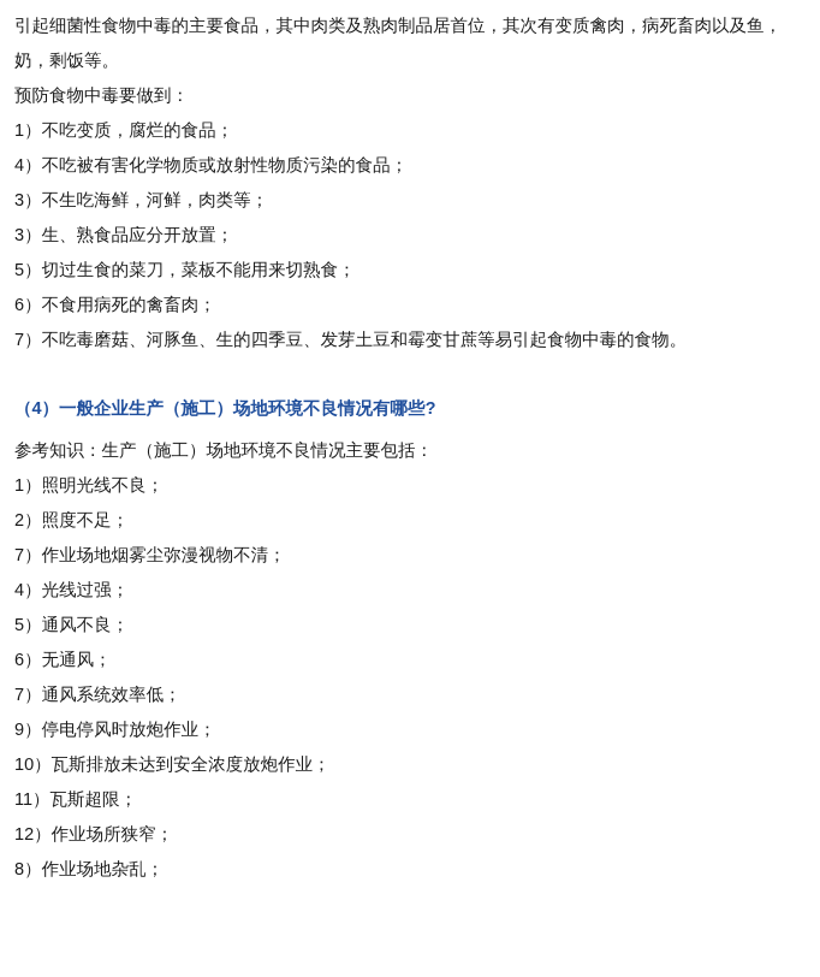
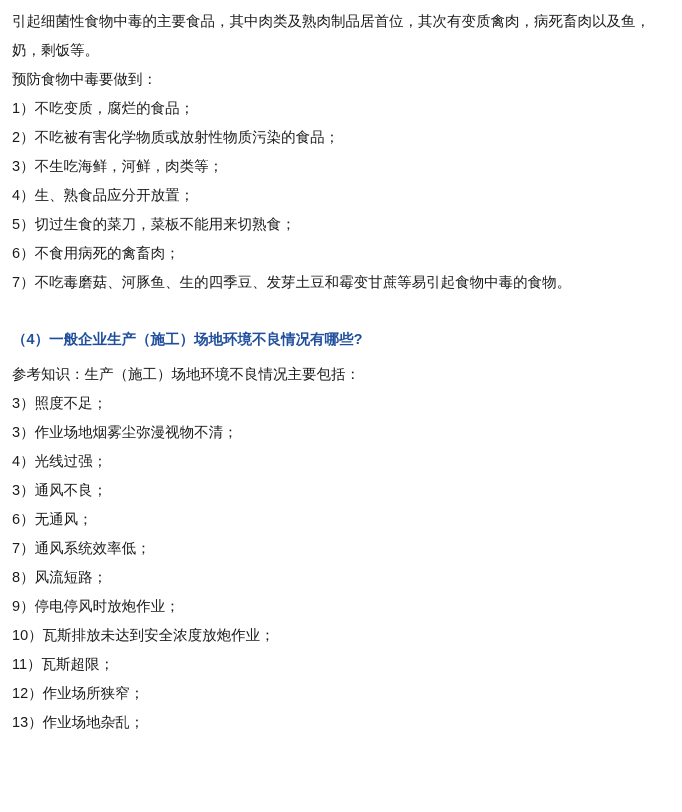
  引起细菌性食物中毒的主要食品，其中肉类及熟肉制品居首位，其次有变质禽肉，病死畜肉以及鱼，奶，剩饭等。
  预防食物中毒要做到：
  1）不吃变质，腐烂的食品；
- 4）不吃被有害化学物质或放射性物质污染的食品；
+ 2）不吃被有害化学物质或放射性物质污染的食品；
  3）不生吃海鲜，河鲜，肉类等；
- 3）生、熟食品应分开放置；
+ 4）生、熟食品应分开放置；
  5）切过生食的菜刀，菜板不能用来切熟食；
  6）不食用病死的禽畜肉；
  7）不吃毒磨菇、河豚鱼、生的四季豆、发芽土豆和霉变甘蔗等易引起食物中毒的食物。
  （4）一般企业生产（施工）场地环境不良情况有哪些?
  参考知识：生产（施工）场地环境不良情况主要包括：
- 1）照明光线不良；
- 2）照度不足；
+ 3）照度不足；
- 7）作业场地烟雾尘弥漫视物不清；
+ 3）作业场地烟雾尘弥漫视物不清；
  4）光线过强；
- 5）通风不良；
+ 3）通风不良；
  6）无通风；
  7）通风系统效率低；
+ 8）风流短路；
  9）停电停风时放炮作业；
  10）瓦斯排放未达到安全浓度放炮作业；
  11）瓦斯超限；
  12）作业场所狭窄；
- 8）作业场地杂乱；
+ 13）作业场地杂乱；
